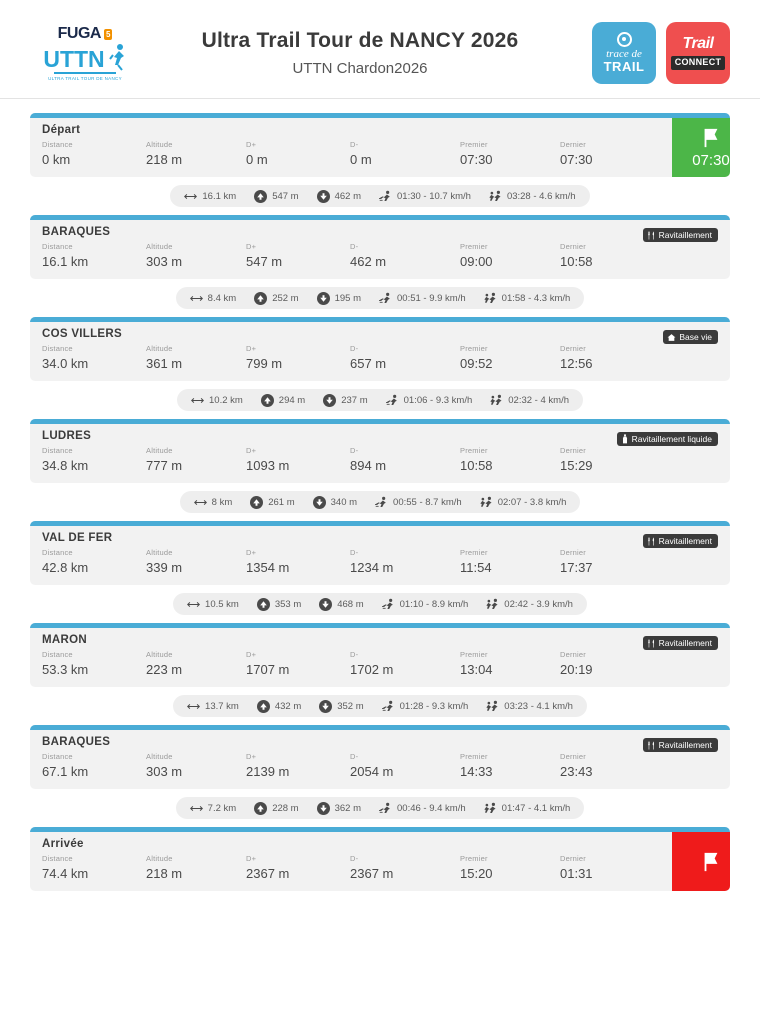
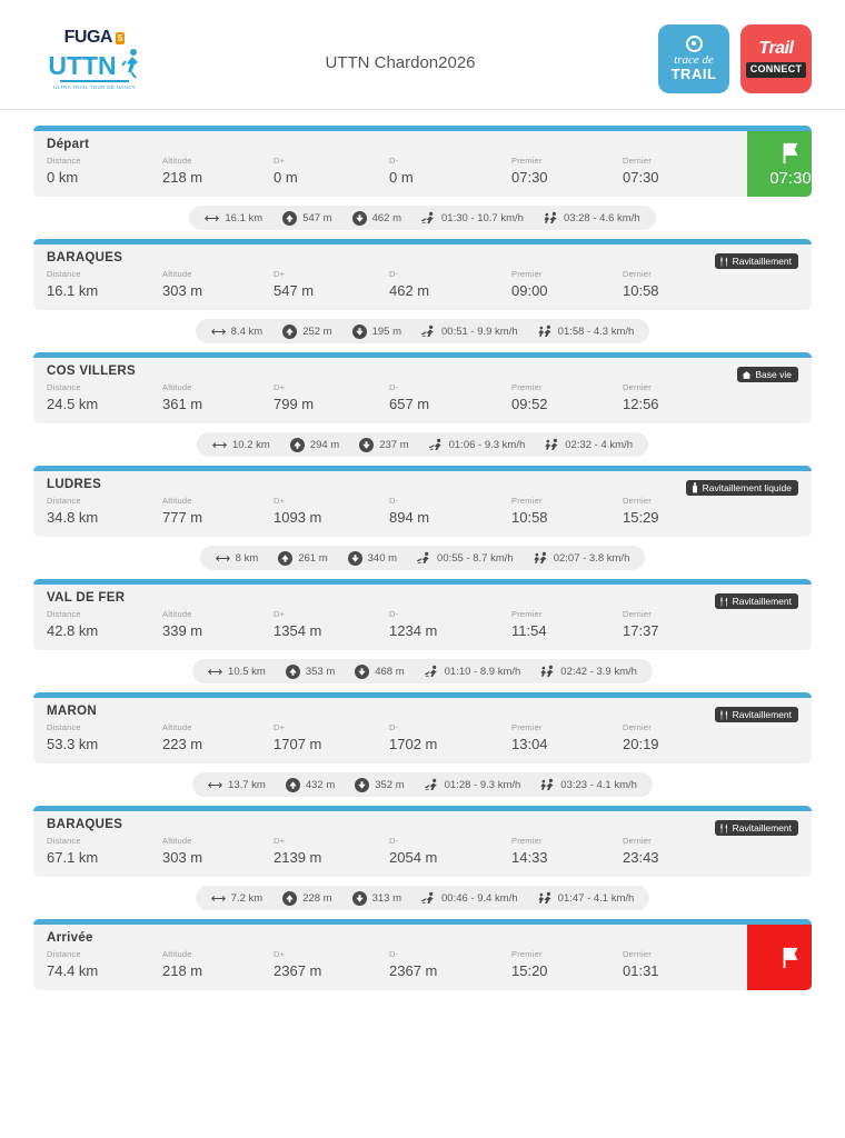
  FUGA
  5
  UTTN
- Ultra Trail Tour de NANCY 2026
  UTTN Chardon2026
  trace de
  TRAIL
  Trail
  CONNECT
  Départ
  Distance
  0 km
  Altitude
  218 m
  D+
  0 m
  D-
  0 m
  Premier
  07:30
  Dernier
  07:30
  07:30
  16.1 km
  547 m
  462 m
  01:30 - 10.7 km/h
  03:28 - 4.6 km/h
  Ravitaillement
  BARAQUES
  Distance
  16.1 km
  Altitude
  303 m
  D+
  547 m
  D-
  462 m
  Premier
  09:00
  Dernier
  10:58
  8.4 km
  252 m
  195 m
  00:51 - 9.9 km/h
  01:58 - 4.3 km/h
  Base vie
  COS VILLERS
  Distance
- 34.0 km
+ 24.5 km
  Altitude
  361 m
  D+
  799 m
  D-
  657 m
  Premier
  09:52
  Dernier
  12:56
  10.2 km
  294 m
  237 m
  01:06 - 9.3 km/h
  02:32 - 4 km/h
  Ravitaillement liquide
  LUDRES
  Distance
  34.8 km
  Altitude
  777 m
  D+
  1093 m
  D-
  894 m
  Premier
  10:58
  Dernier
  15:29
  8 km
  261 m
  340 m
  00:55 - 8.7 km/h
  02:07 - 3.8 km/h
  Ravitaillement
  VAL DE FER
  Distance
  42.8 km
  Altitude
  339 m
  D+
  1354 m
  D-
  1234 m
  Premier
  11:54
  Dernier
  17:37
  10.5 km
  353 m
  468 m
  01:10 - 8.9 km/h
  02:42 - 3.9 km/h
  Ravitaillement
  MARON
  Distance
  53.3 km
  Altitude
  223 m
  D+
  1707 m
  D-
  1702 m
  Premier
  13:04
  Dernier
  20:19
  13.7 km
  432 m
  352 m
  01:28 - 9.3 km/h
  03:23 - 4.1 km/h
  Ravitaillement
  BARAQUES
  Distance
  67.1 km
  Altitude
  303 m
  D+
  2139 m
  D-
  2054 m
  Premier
  14:33
  Dernier
  23:43
  7.2 km
  228 m
- 362 m
+ 313 m
  00:46 - 9.4 km/h
  01:47 - 4.1 km/h
  Arrivée
  Distance
  74.4 km
  Altitude
  218 m
  D+
  2367 m
  D-
  2367 m
  Premier
  15:20
  Dernier
  01:31
